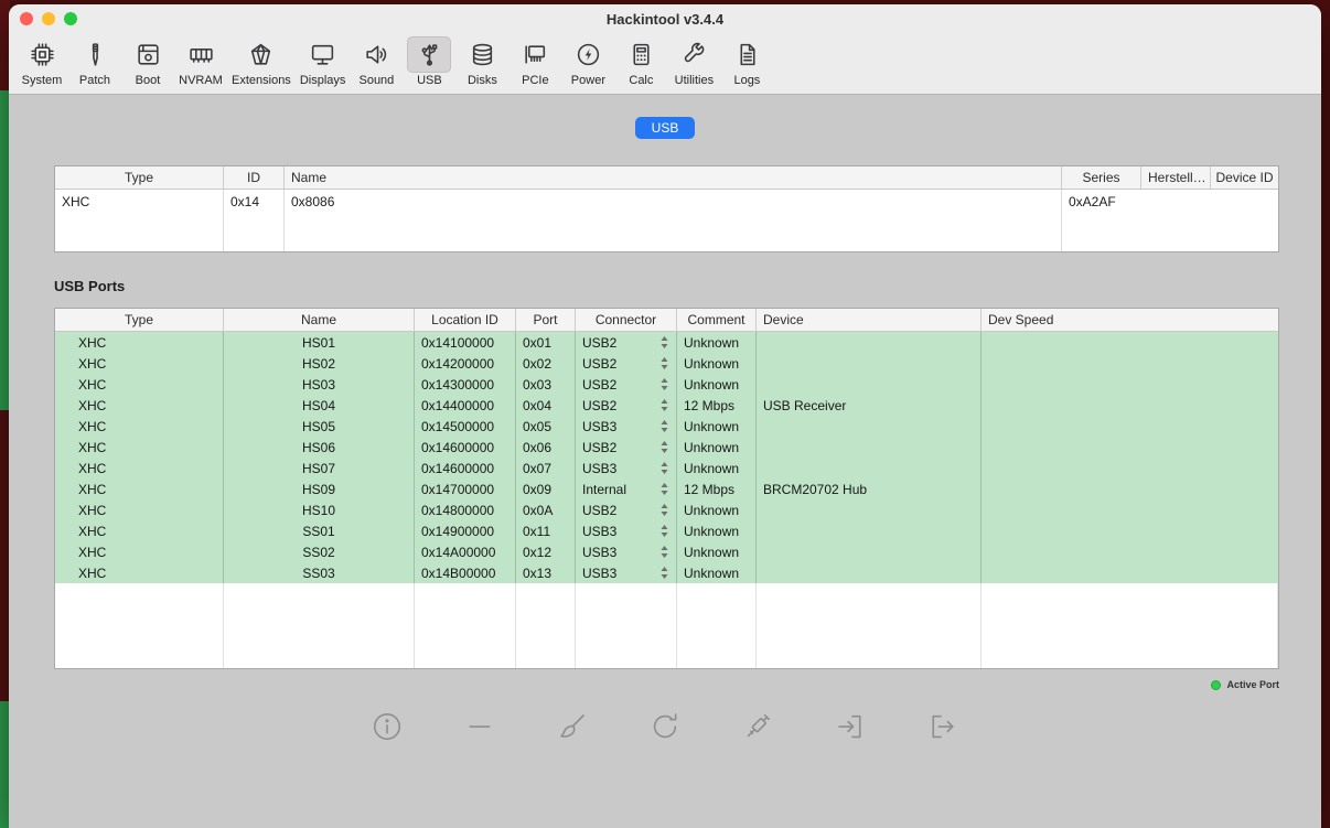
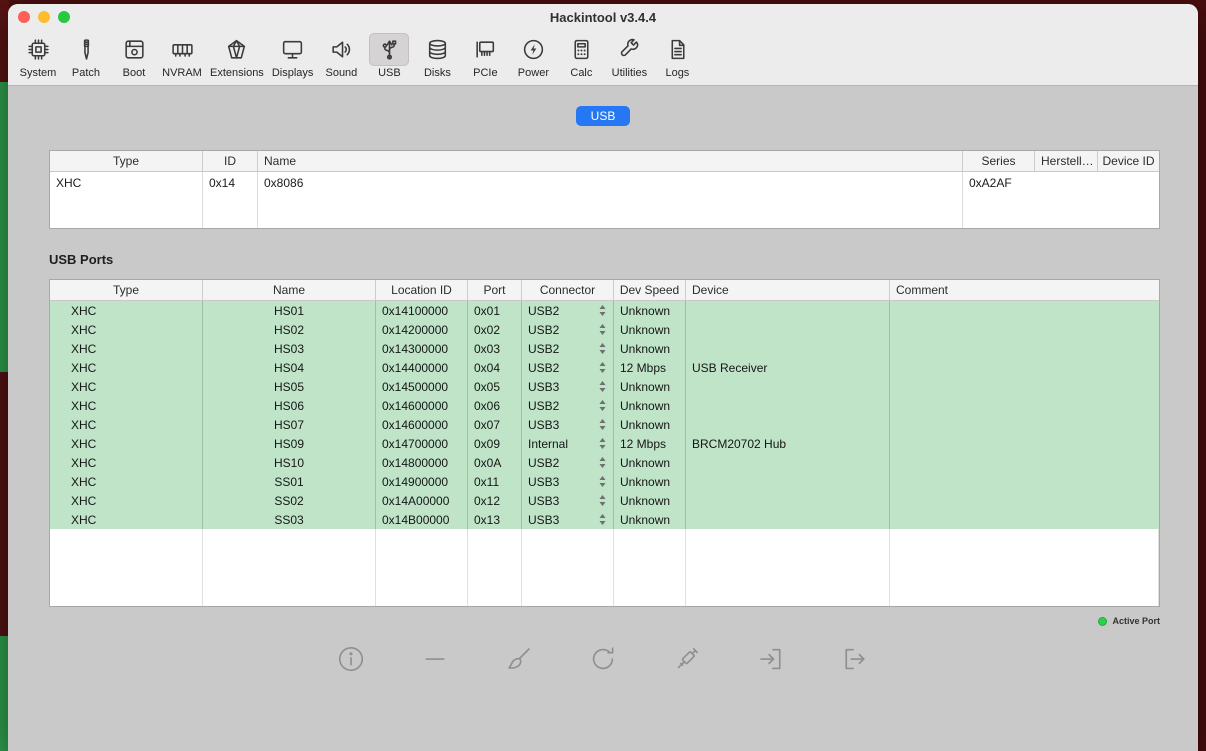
  Hackintool v3.4.4
  System
  Patch
  Boot
  NVRAM
  Extensions
  Displays
  Sound
  USB
  Disks
  PCIe
  Power
  Calc
  Utilities
  Logs
  USB
  Type
  ID
  Name
  Series
  Herstell…
  Device ID
  XHC
  0x14
  0x8086
  0xA2AF
  USB Ports
  Type
  Name
  Location ID
  Port
  Connector
- Comment
+ Dev Speed
  Device
- Dev Speed
+ Comment
  XHC
  HS01
  0x14100000
  0x01
  USB2
  Unknown
  XHC
  HS02
  0x14200000
  0x02
  USB2
  Unknown
  XHC
  HS03
  0x14300000
  0x03
  USB2
  Unknown
  XHC
  HS04
  0x14400000
  0x04
  USB2
  12 Mbps
  USB Receiver
  XHC
  HS05
  0x14500000
  0x05
  USB3
  Unknown
  XHC
  HS06
  0x14600000
  0x06
  USB2
  Unknown
  XHC
  HS07
  0x14600000
  0x07
  USB3
  Unknown
  XHC
  HS09
  0x14700000
  0x09
  Internal
  12 Mbps
  BRCM20702 Hub
  XHC
  HS10
  0x14800000
  0x0A
  USB2
  Unknown
  XHC
  SS01
  0x14900000
  0x11
  USB3
  Unknown
  XHC
  SS02
  0x14A00000
  0x12
  USB3
  Unknown
  XHC
  SS03
  0x14B00000
  0x13
  USB3
  Unknown
  Active Port
